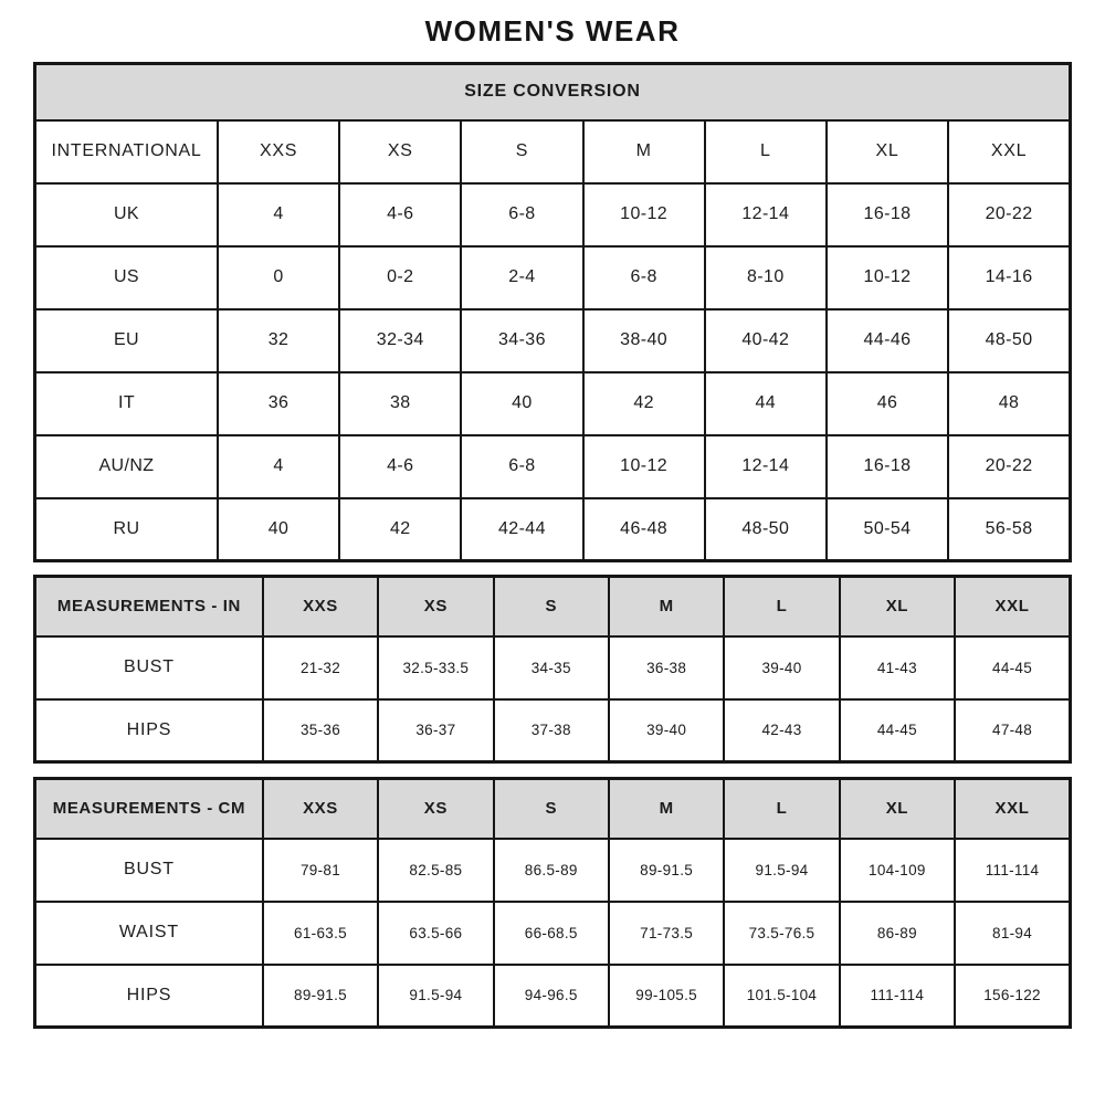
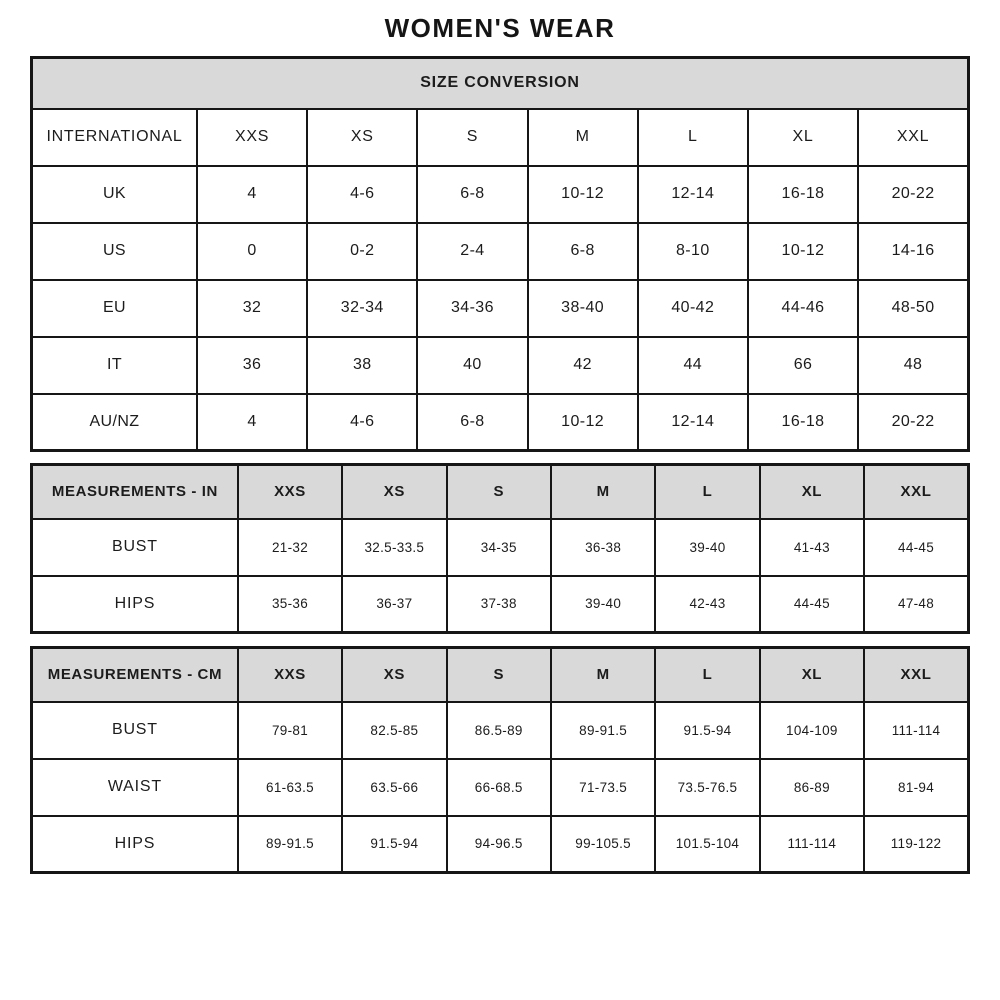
  WOMEN'S WEAR
  SIZE CONVERSION
  INTERNATIONAL	XXS	XS	S	M	L	XL	XXL
  UK	4	4-6	6-8	10-12	12-14	16-18	20-22
  US	0	0-2	2-4	6-8	8-10	10-12	14-16
  EU	32	32-34	34-36	38-40	40-42	44-46	48-50
- IT	36	38	40	42	44	46	48
+ IT	36	38	40	42	44	66	48
  AU/NZ	4	4-6	6-8	10-12	12-14	16-18	20-22
- RU	40	42	42-44	46-48	48-50	50-54	56-58
  MEASUREMENTS - IN	XXS	XS	S	M	L	XL	XXL
  BUST	21-32	32.5-33.5	34-35	36-38	39-40	41-43	44-45
  HIPS	35-36	36-37	37-38	39-40	42-43	44-45	47-48
  MEASUREMENTS - CM	XXS	XS	S	M	L	XL	XXL
  BUST	79-81	82.5-85	86.5-89	89-91.5	91.5-94	104-109	111-114
  WAIST	61-63.5	63.5-66	66-68.5	71-73.5	73.5-76.5	86-89	81-94
- HIPS	89-91.5	91.5-94	94-96.5	99-105.5	101.5-104	111-114	156-122
+ HIPS	89-91.5	91.5-94	94-96.5	99-105.5	101.5-104	111-114	119-122
